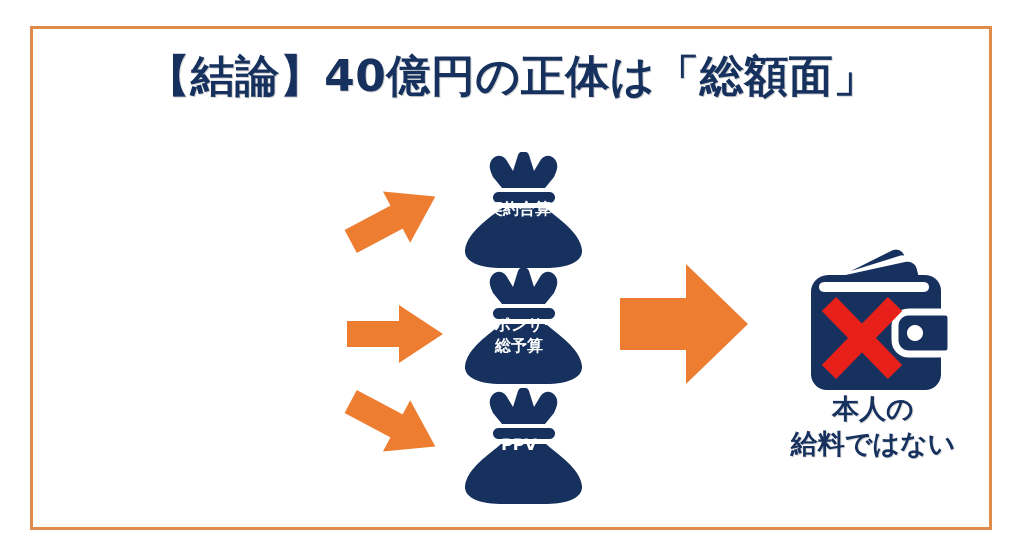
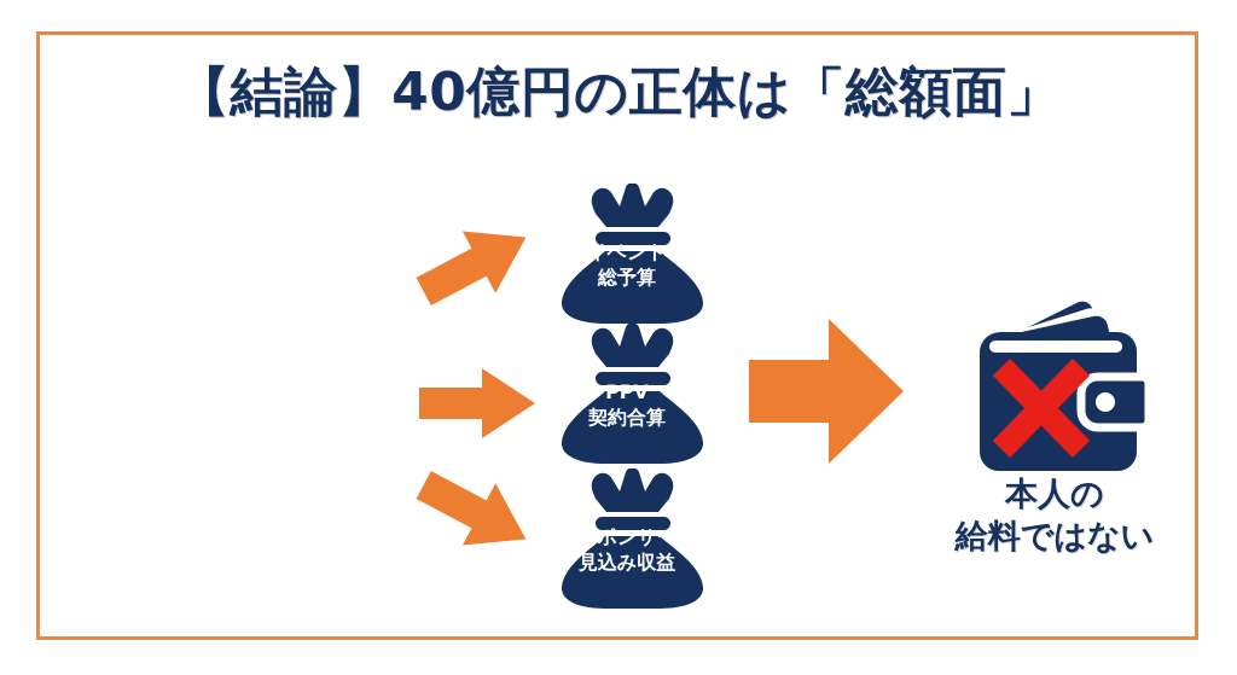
  【結論】40億円の正体は「総額面」
+ イベント
- 契約合算
+ 総予算
- スポンサー
+ PPV
- 総予算
+ 契約合算
- PPV
+ スポンサー
+ 見込み収益
  本人の
  給料ではない
